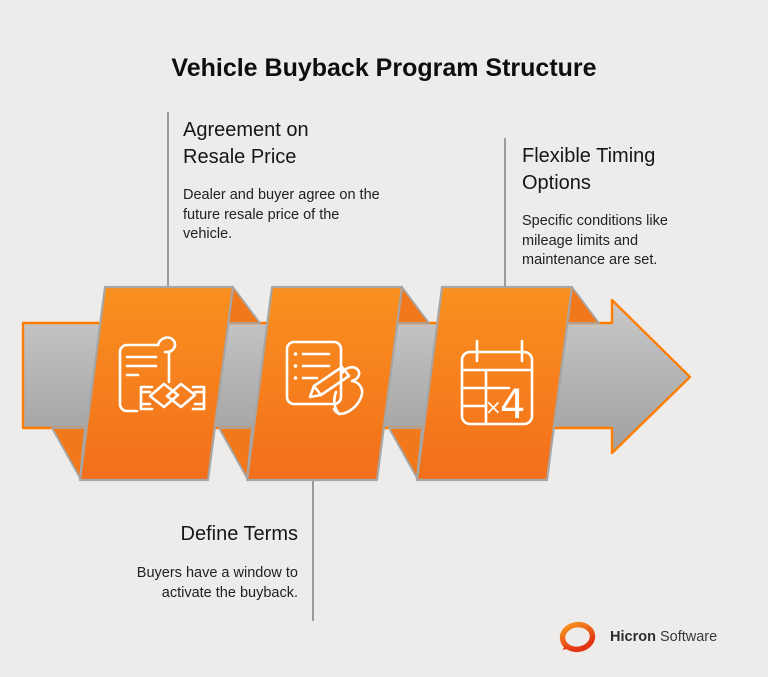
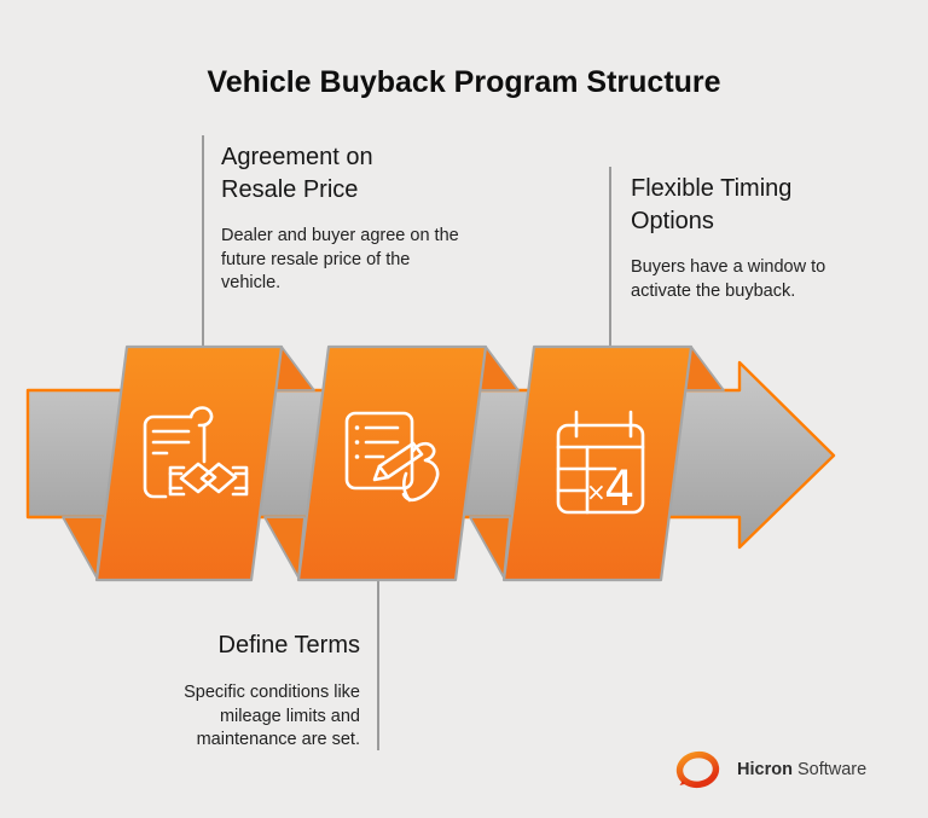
  Vehicle Buyback Program Structure
  Agreement on Resale Price
  Dealer and buyer agree on the future resale price of the vehicle.
  Flexible Timing Options
- Specific conditions like mileage limits and maintenance are set.
+ Buyers have a window to activate the buyback.
  Define Terms
- Buyers have a window to activate the buyback.
+ Specific conditions like mileage limits and maintenance are set.
  ×
  4
  Hicron Software
